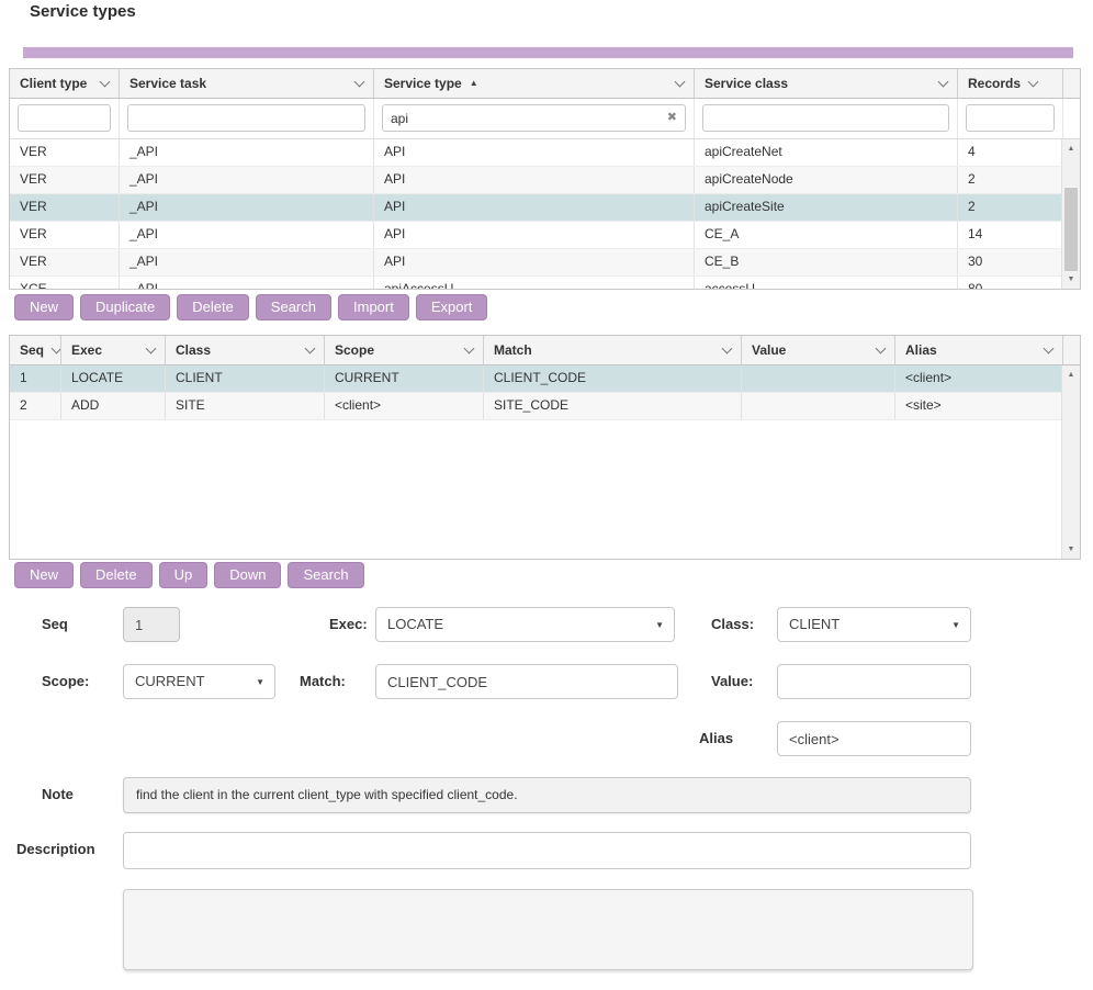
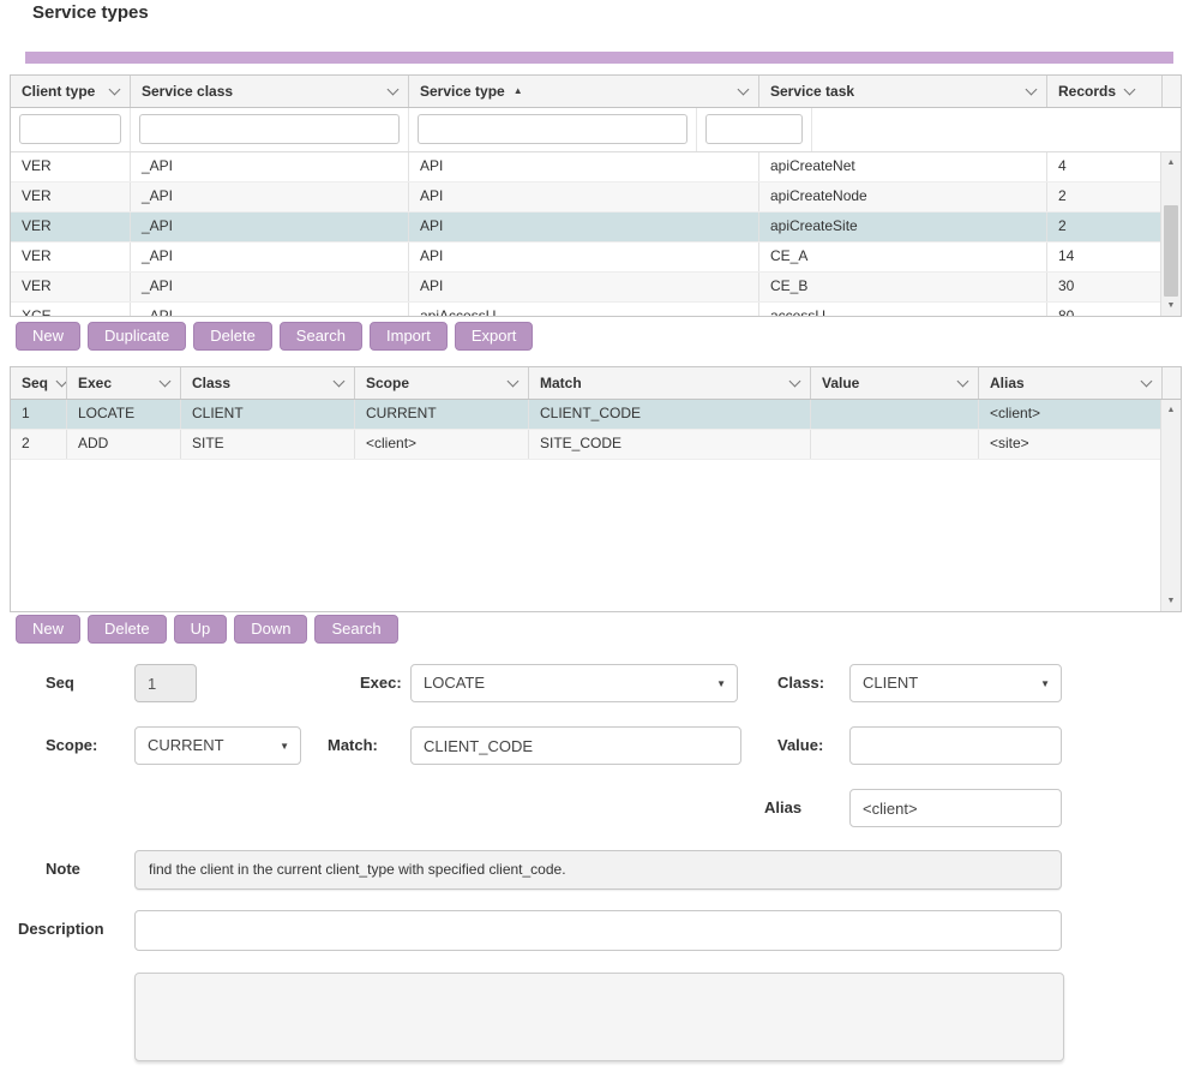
  Service types
  Client type
- Service task
+ Service class
  Service type
  ▲
- Service class
+ Service task
  Records
- api
- ✖
  VER
  _API
  API
  apiCreateNet
  4
  VER
  _API
  API
  apiCreateNode
  2
  VER
  _API
  API
  apiCreateSite
  2
  VER
  _API
  API
  CE_A
  14
  VER
  _API
  API
  CE_B
  30
  New
  Duplicate
  Delete
  Search
  Import
  Export
  Seq
  Exec
  Class
  Scope
  Match
  Value
  Alias
  1
  LOCATE
  CLIENT
  CURRENT
  CLIENT_CODE
  <client>
  2
  ADD
  SITE
  <client>
  SITE_CODE
  <site>
  New
  Delete
  Up
  Down
  Search
  Seq
  1
  Exec:
  LOCATE
  ▼
  Class:
  CLIENT
  ▼
  Scope:
  CURRENT
  ▼
  Match:
  CLIENT_CODE
  Value:
  Alias
  <client>
  Note
  find the client in the current client_type with specified client_code.
  Description
